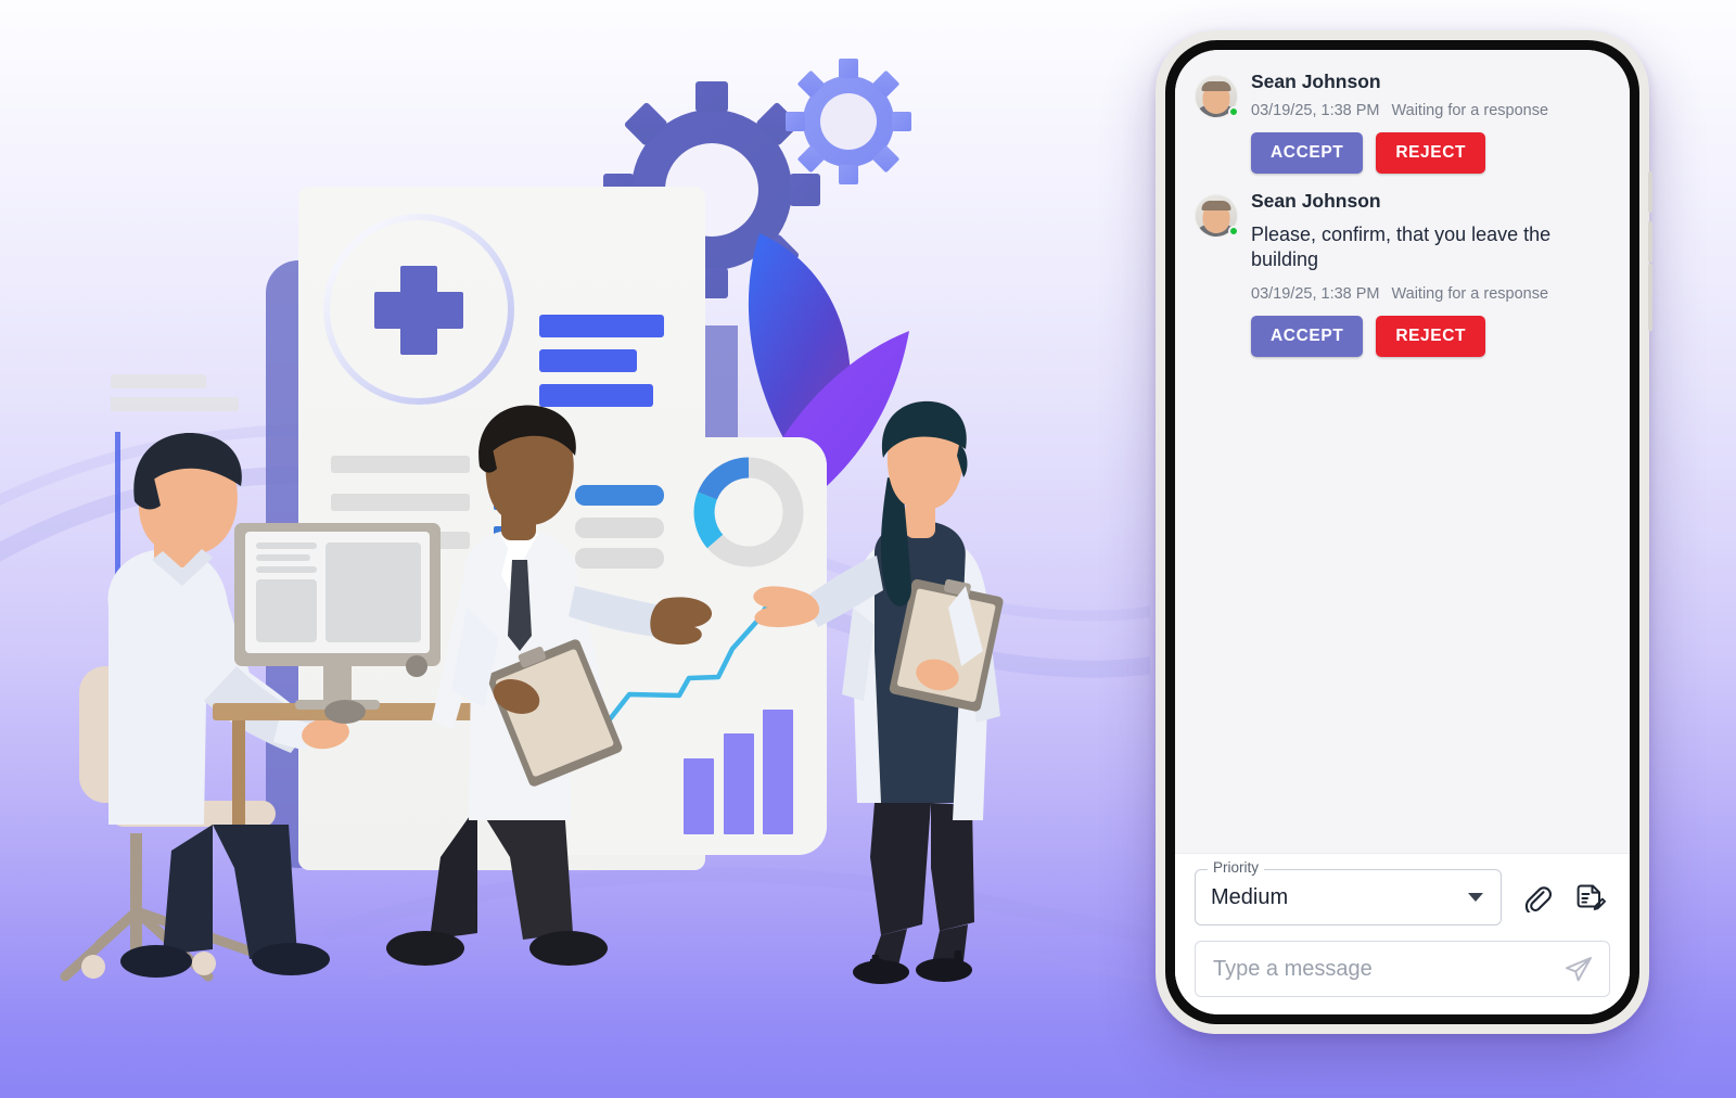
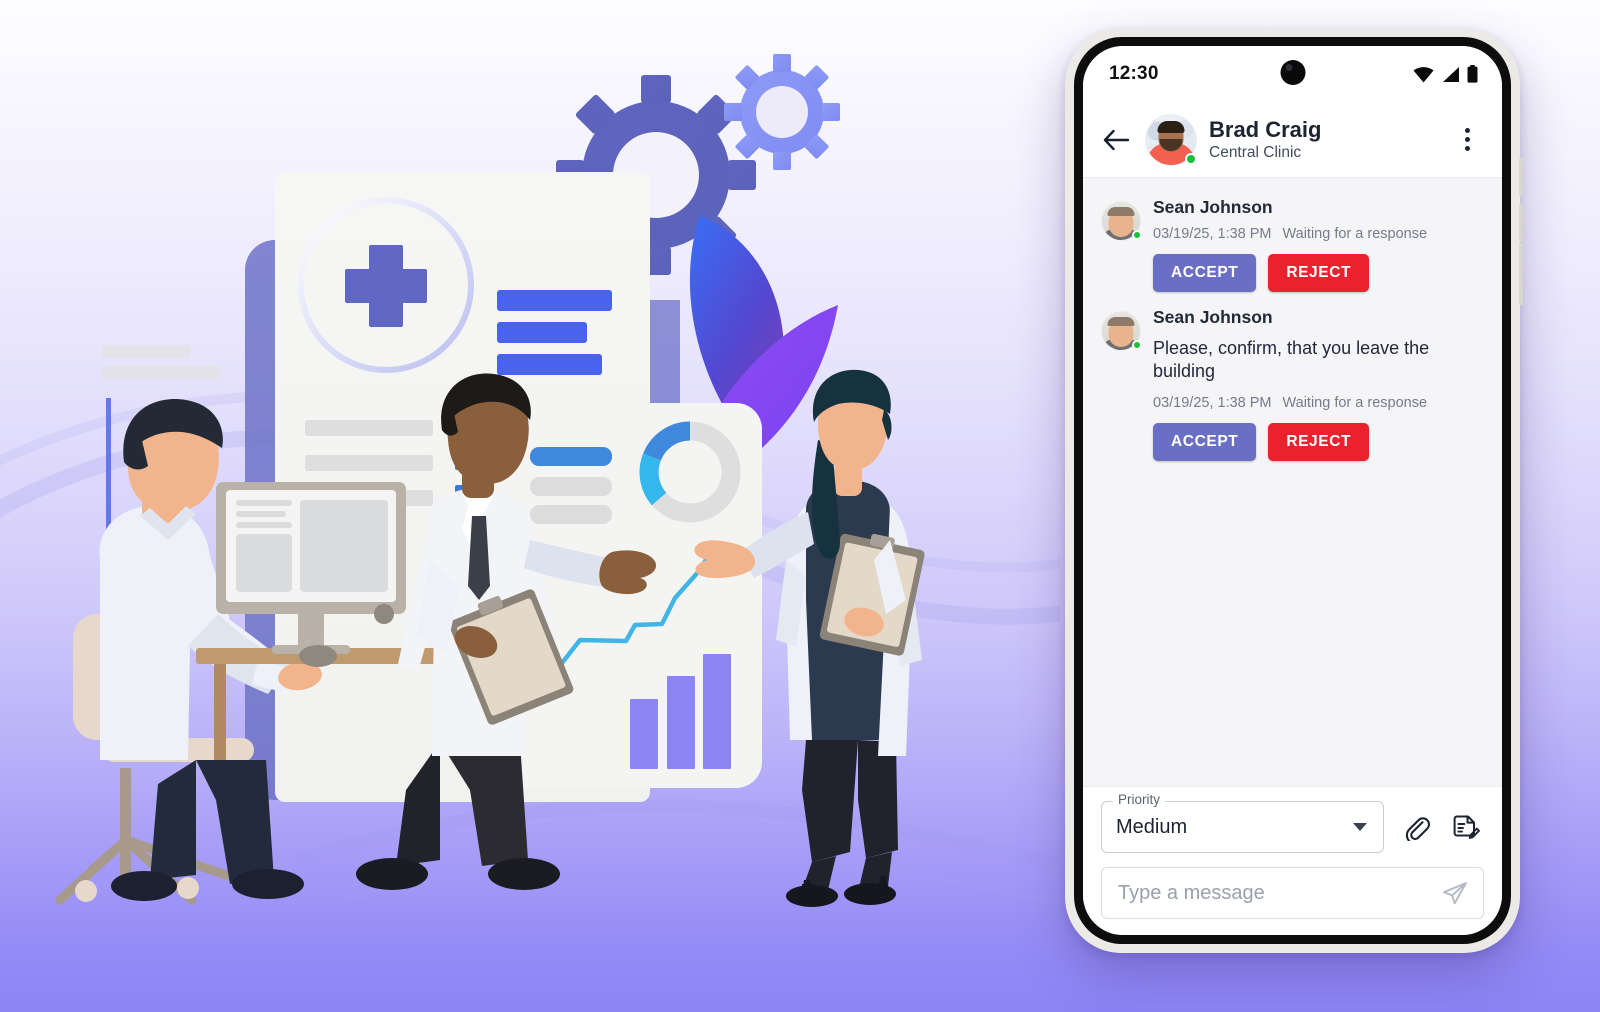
+ 12:30
+ Brad Craig
+ Central Clinic
  Sean Johnson
  03/19/25, 1:38 PM
  Waiting for a response
  ACCEPT
  REJECT
  Sean Johnson
  Please, confirm, that you leave the building
  03/19/25, 1:38 PM
  Waiting for a response
  ACCEPT
  REJECT
  Priority
  Medium
  Type a message
